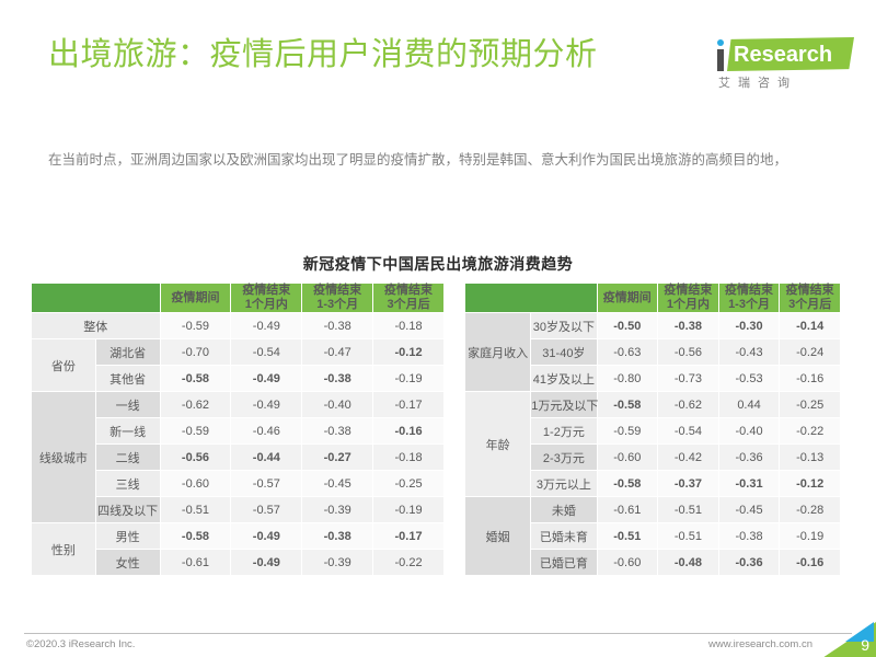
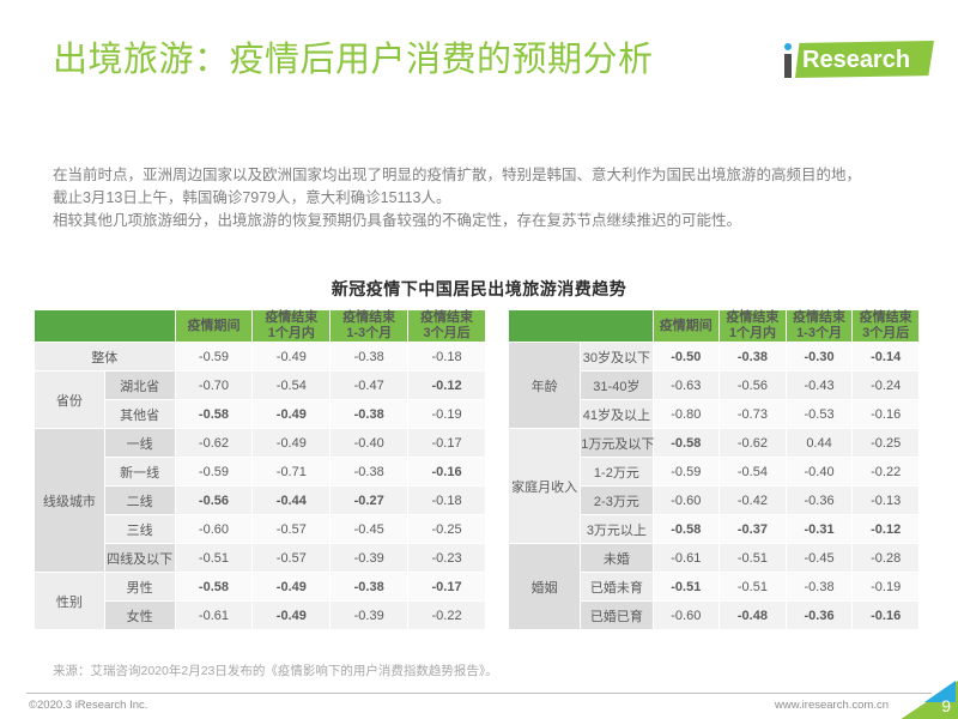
  出境旅游：疫情后用户消费的预期分析
  Research
- 艾瑞咨询
  在当前时点，亚洲周边国家以及欧洲国家均出现了明显的疫情扩散，特别是韩国、意大利作为国民出境旅游的高频目的地，
+ 截止3月13日上午，韩国确诊7979人，意大利确诊15113人。
+ 相较其他几项旅游细分，出境旅游的恢复预期仍具备较强的不确定性，存在复苏节点继续推迟的可能性。
  新冠疫情下中国居民出境旅游消费趋势
  	疫情期间	疫情结束1个月内	疫情结束1-3个月	疫情结束3个月后
  整体	-0.59	-0.49	-0.38	-0.18
  省份	湖北省	-0.70	-0.54	-0.47	-0.12
  其他省	-0.58	-0.49	-0.38	-0.19
  线级城市	一线	-0.62	-0.49	-0.40	-0.17
- 新一线	-0.59	-0.46	-0.38	-0.16
+ 新一线	-0.59	-0.71	-0.38	-0.16
  二线	-0.56	-0.44	-0.27	-0.18
  三线	-0.60	-0.57	-0.45	-0.25
- 四线及以下	-0.51	-0.57	-0.39	-0.19
+ 四线及以下	-0.51	-0.57	-0.39	-0.23
  性别	男性	-0.58	-0.49	-0.38	-0.17
  女性	-0.61	-0.49	-0.39	-0.22
  	疫情期间	疫情结束1个月内	疫情结束1-3个月	疫情结束3个月后
- 家庭月收入	30岁及以下	-0.50	-0.38	-0.30	-0.14
+ 年龄	30岁及以下	-0.50	-0.38	-0.30	-0.14
  31-40岁	-0.63	-0.56	-0.43	-0.24
  41岁及以上	-0.80	-0.73	-0.53	-0.16
- 年龄	1万元及以下	-0.58	-0.62	0.44	-0.25
+ 家庭月收入	1万元及以下	-0.58	-0.62	0.44	-0.25
  1-2万元	-0.59	-0.54	-0.40	-0.22
  2-3万元	-0.60	-0.42	-0.36	-0.13
  3万元以上	-0.58	-0.37	-0.31	-0.12
  婚姻	未婚	-0.61	-0.51	-0.45	-0.28
  已婚未育	-0.51	-0.51	-0.38	-0.19
  已婚已育	-0.60	-0.48	-0.36	-0.16
+ 来源：艾瑞咨询2020年2月23日发布的《疫情影响下的用户消费指数趋势报告》。
  ©2020.3 iResearch Inc.
  www.iresearch.com.cn
  9
